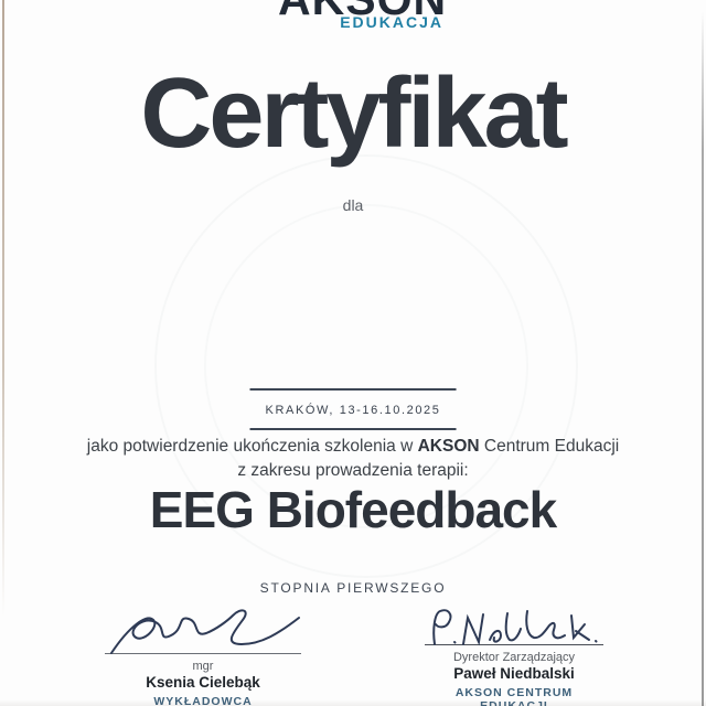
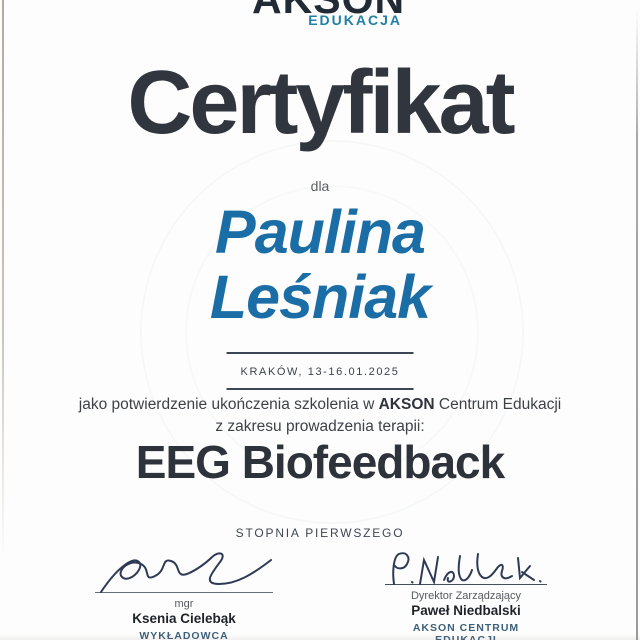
  EDUKACJA
  Certyfikat
  dla
+ Paulina
+ Leśniak
- KRAKÓW, 13-16.10.2025
+ KRAKÓW, 13-16.01.2025
  jako potwierdzenie ukończenia szkolenia w AKSON Centrum Edukacji
  z zakresu prowadzenia terapii:
  EEG Biofeedback
  STOPNIA PIERWSZEGO
  mgr
  Ksenia Cielebąk
  Dyrektor Zarządzający
  Paweł Niedbalski
